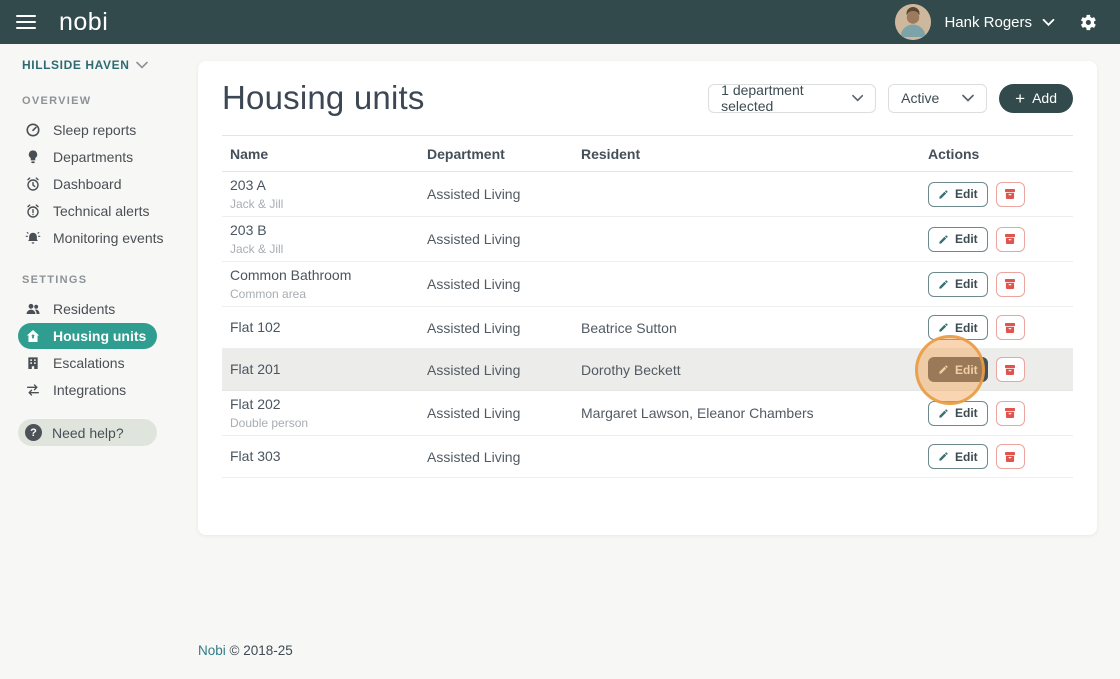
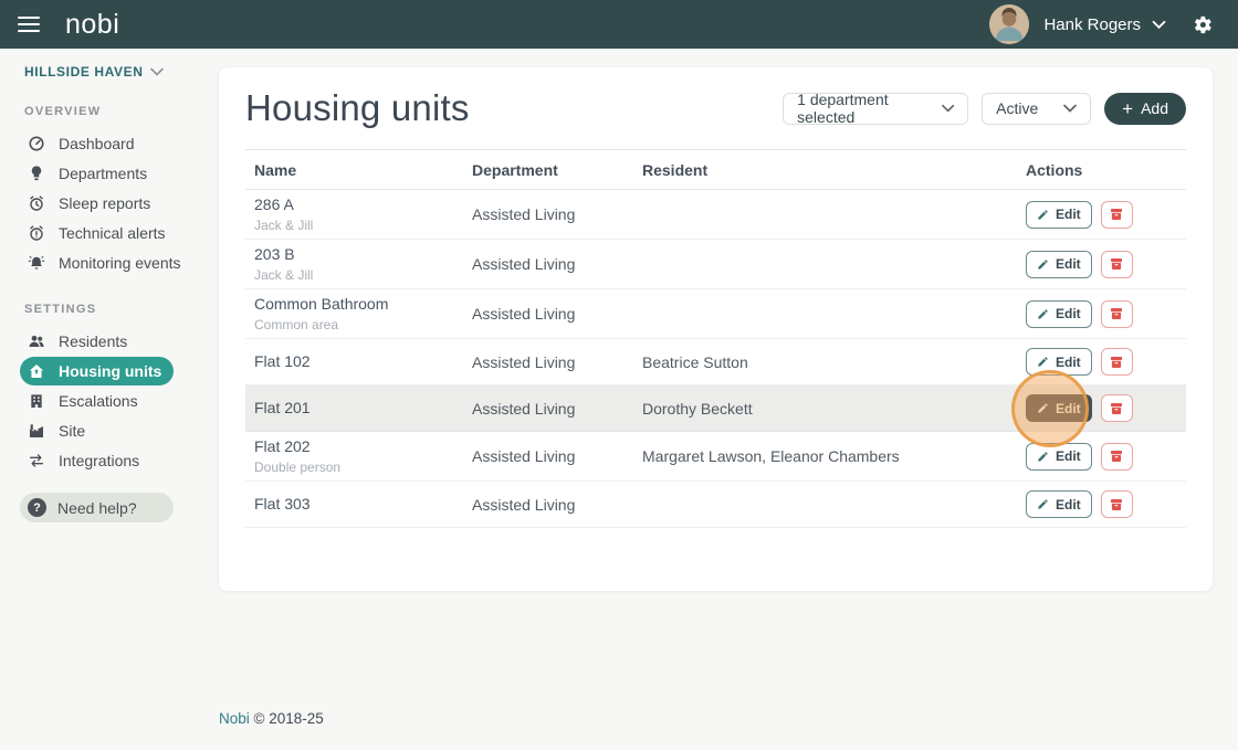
  nobi
  Hank Rogers
  HILLSIDE HAVEN
  OVERVIEW
- Sleep reports
+ Dashboard
  Departments
- Dashboard
+ Sleep reports
  Technical alerts
  Monitoring events
  SETTINGS
  Residents
  Housing units
  Escalations
+ Site
  Integrations
  ?
  Need help?
  Housing units
  1 department selected
  Active
  +
  Add
  Name
  Department
  Resident
  Actions
- 203 A
+ 286 A
  Jack & Jill
  Assisted Living
  Edit
  203 B
  Jack & Jill
  Assisted Living
  Edit
  Common Bathroom
  Common area
  Assisted Living
  Edit
  Flat 102
  Assisted Living
  Beatrice Sutton
  Edit
  Flat 201
  Assisted Living
  Dorothy Beckett
  Edit
  Flat 202
  Double person
  Assisted Living
  Margaret Lawson, Eleanor Chambers
  Edit
  Flat 303
  Assisted Living
  Edit
  Nobi © 2018-25
